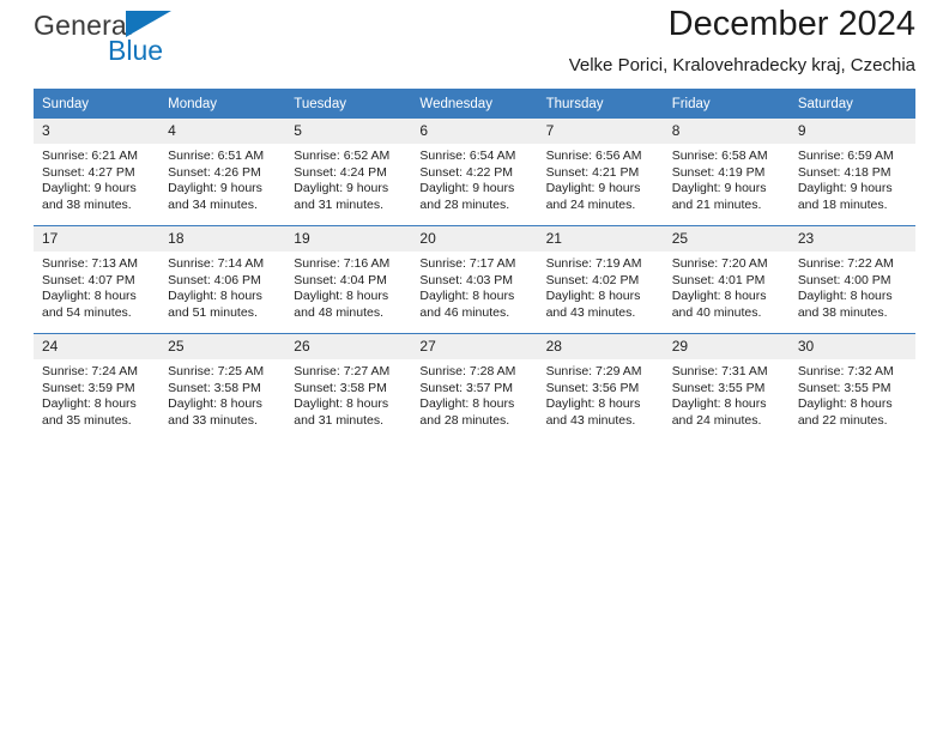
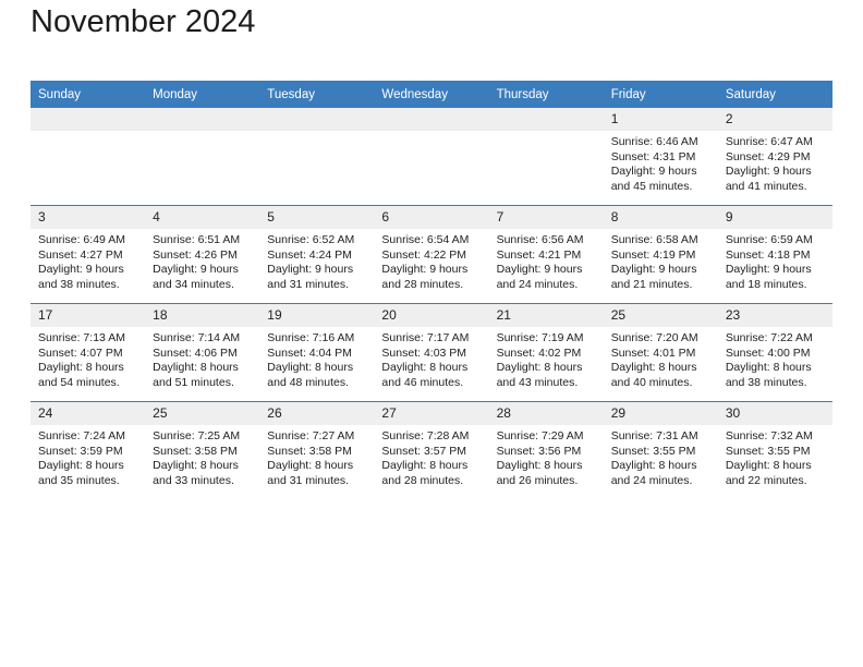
- General
- Blue
- December 2024
+ November 2024
- Velke Porici, Kralovehradecky kraj, Czechia
  Sunday	Monday	Tuesday	Wednesday	Thursday	Friday	Saturday
+ 					1Sunrise: 6:46 AMSunset: 4:31 PMDaylight: 9 hoursand 45 minutes.	2Sunrise: 6:47 AMSunset: 4:29 PMDaylight: 9 hoursand 41 minutes.
- 3Sunrise: 6:21 AMSunset: 4:27 PMDaylight: 9 hoursand 38 minutes.	4Sunrise: 6:51 AMSunset: 4:26 PMDaylight: 9 hoursand 34 minutes.	5Sunrise: 6:52 AMSunset: 4:24 PMDaylight: 9 hoursand 31 minutes.	6Sunrise: 6:54 AMSunset: 4:22 PMDaylight: 9 hoursand 28 minutes.	7Sunrise: 6:56 AMSunset: 4:21 PMDaylight: 9 hoursand 24 minutes.	8Sunrise: 6:58 AMSunset: 4:19 PMDaylight: 9 hoursand 21 minutes.	9Sunrise: 6:59 AMSunset: 4:18 PMDaylight: 9 hoursand 18 minutes.
+ 3Sunrise: 6:49 AMSunset: 4:27 PMDaylight: 9 hoursand 38 minutes.	4Sunrise: 6:51 AMSunset: 4:26 PMDaylight: 9 hoursand 34 minutes.	5Sunrise: 6:52 AMSunset: 4:24 PMDaylight: 9 hoursand 31 minutes.	6Sunrise: 6:54 AMSunset: 4:22 PMDaylight: 9 hoursand 28 minutes.	7Sunrise: 6:56 AMSunset: 4:21 PMDaylight: 9 hoursand 24 minutes.	8Sunrise: 6:58 AMSunset: 4:19 PMDaylight: 9 hoursand 21 minutes.	9Sunrise: 6:59 AMSunset: 4:18 PMDaylight: 9 hoursand 18 minutes.
  17Sunrise: 7:13 AMSunset: 4:07 PMDaylight: 8 hoursand 54 minutes.	18Sunrise: 7:14 AMSunset: 4:06 PMDaylight: 8 hoursand 51 minutes.	19Sunrise: 7:16 AMSunset: 4:04 PMDaylight: 8 hoursand 48 minutes.	20Sunrise: 7:17 AMSunset: 4:03 PMDaylight: 8 hoursand 46 minutes.	21Sunrise: 7:19 AMSunset: 4:02 PMDaylight: 8 hoursand 43 minutes.	25Sunrise: 7:20 AMSunset: 4:01 PMDaylight: 8 hoursand 40 minutes.	23Sunrise: 7:22 AMSunset: 4:00 PMDaylight: 8 hoursand 38 minutes.
- 24Sunrise: 7:24 AMSunset: 3:59 PMDaylight: 8 hoursand 35 minutes.	25Sunrise: 7:25 AMSunset: 3:58 PMDaylight: 8 hoursand 33 minutes.	26Sunrise: 7:27 AMSunset: 3:58 PMDaylight: 8 hoursand 31 minutes.	27Sunrise: 7:28 AMSunset: 3:57 PMDaylight: 8 hoursand 28 minutes.	28Sunrise: 7:29 AMSunset: 3:56 PMDaylight: 8 hoursand 43 minutes.	29Sunrise: 7:31 AMSunset: 3:55 PMDaylight: 8 hoursand 24 minutes.	30Sunrise: 7:32 AMSunset: 3:55 PMDaylight: 8 hoursand 22 minutes.
+ 24Sunrise: 7:24 AMSunset: 3:59 PMDaylight: 8 hoursand 35 minutes.	25Sunrise: 7:25 AMSunset: 3:58 PMDaylight: 8 hoursand 33 minutes.	26Sunrise: 7:27 AMSunset: 3:58 PMDaylight: 8 hoursand 31 minutes.	27Sunrise: 7:28 AMSunset: 3:57 PMDaylight: 8 hoursand 28 minutes.	28Sunrise: 7:29 AMSunset: 3:56 PMDaylight: 8 hoursand 26 minutes.	29Sunrise: 7:31 AMSunset: 3:55 PMDaylight: 8 hoursand 24 minutes.	30Sunrise: 7:32 AMSunset: 3:55 PMDaylight: 8 hoursand 22 minutes.
